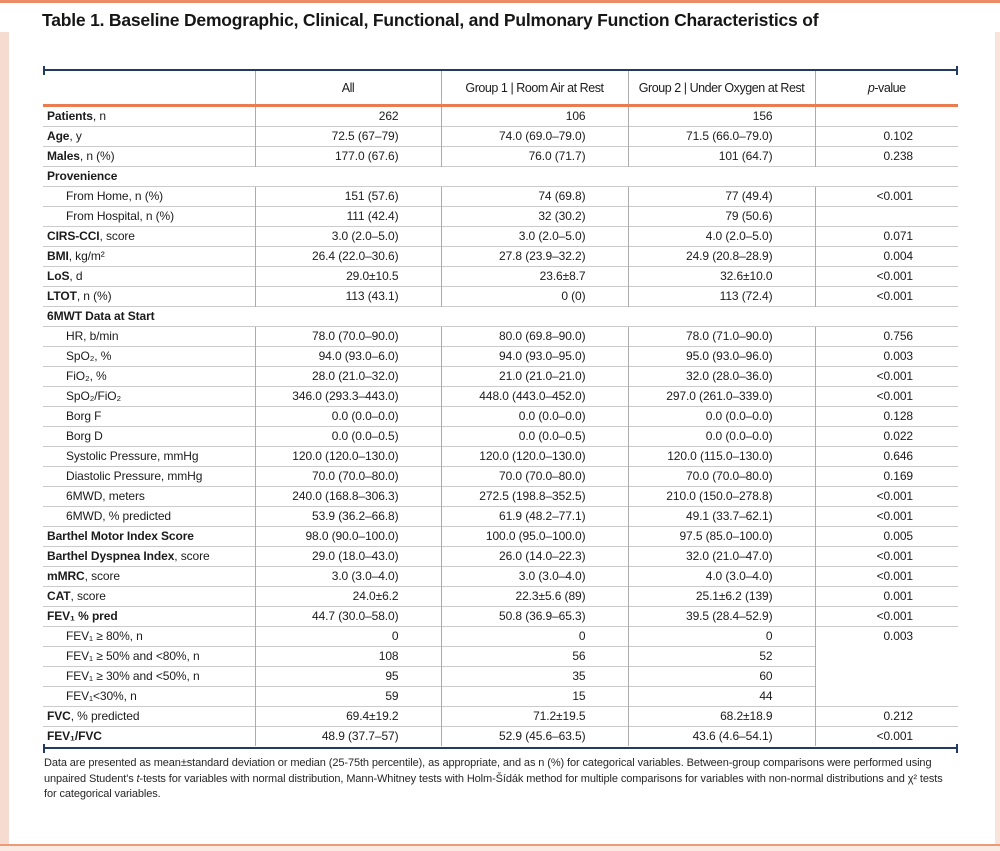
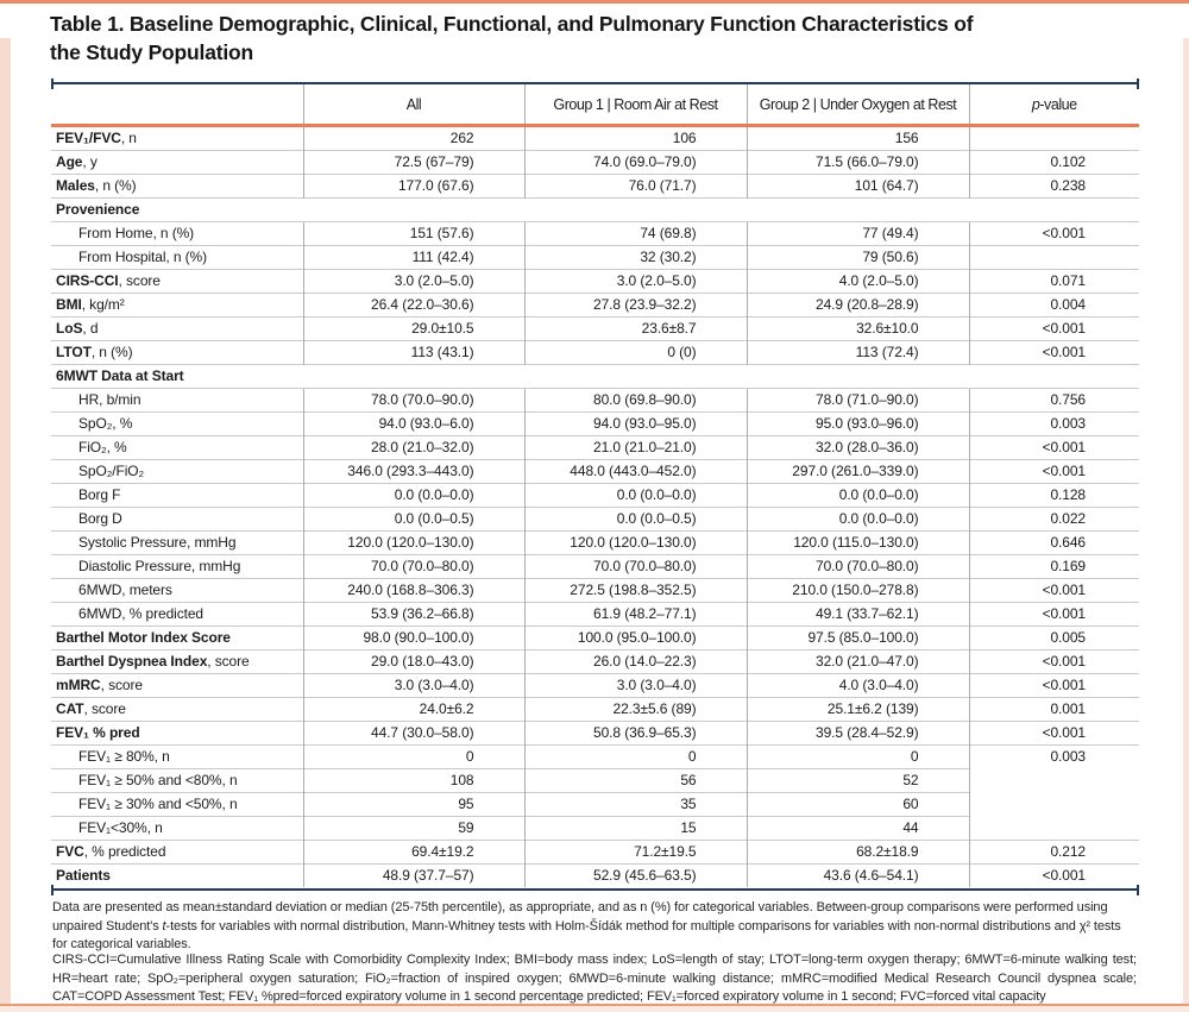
  Table 1. Baseline Demographic, Clinical, Functional, and Pulmonary Function Characteristics of
+ the Study Population
  	All	Group 1 | Room Air at Rest	Group 2 | Under Oxygen at Rest	p-value
- Patients, n	262	106	156
+ FEV₁/FVC, n	262	106	156
  Age, y	72.5 (67–79)	74.0 (69.0–79.0)	71.5 (66.0–79.0)	0.102
  Males, n (%)	177.0 (67.6)	76.0 (71.7)	101 (64.7)	0.238
  Provenience
  From Home, n (%)	151 (57.6)	74 (69.8)	77 (49.4)	<0.001
  From Hospital, n (%)	111 (42.4)	32 (30.2)	79 (50.6)
  CIRS-CCI, score	3.0 (2.0–5.0)	3.0 (2.0–5.0)	4.0 (2.0–5.0)	0.071
  BMI, kg/m²	26.4 (22.0–30.6)	27.8 (23.9–32.2)	24.9 (20.8–28.9)	0.004
  LoS, d	29.0±10.5	23.6±8.7	32.6±10.0	<0.001
  LTOT, n (%)	113 (43.1)	0 (0)	113 (72.4)	<0.001
  6MWT Data at Start
  HR, b/min	78.0 (70.0–90.0)	80.0 (69.8–90.0)	78.0 (71.0–90.0)	0.756
  SpO₂, %	94.0 (93.0–6.0)	94.0 (93.0–95.0)	95.0 (93.0–96.0)	0.003
  FiO₂, %	28.0 (21.0–32.0)	21.0 (21.0–21.0)	32.0 (28.0–36.0)	<0.001
  SpO₂/FiO₂	346.0 (293.3–443.0)	448.0 (443.0–452.0)	297.0 (261.0–339.0)	<0.001
  Borg F	0.0 (0.0–0.0)	0.0 (0.0–0.0)	0.0 (0.0–0.0)	0.128
  Borg D	0.0 (0.0–0.5)	0.0 (0.0–0.5)	0.0 (0.0–0.0)	0.022
  Systolic Pressure, mmHg	120.0 (120.0–130.0)	120.0 (120.0–130.0)	120.0 (115.0–130.0)	0.646
  Diastolic Pressure, mmHg	70.0 (70.0–80.0)	70.0 (70.0–80.0)	70.0 (70.0–80.0)	0.169
  6MWD, meters	240.0 (168.8–306.3)	272.5 (198.8–352.5)	210.0 (150.0–278.8)	<0.001
  6MWD, % predicted	53.9 (36.2–66.8)	61.9 (48.2–77.1)	49.1 (33.7–62.1)	<0.001
  Barthel Motor Index Score	98.0 (90.0–100.0)	100.0 (95.0–100.0)	97.5 (85.0–100.0)	0.005
  Barthel Dyspnea Index, score	29.0 (18.0–43.0)	26.0 (14.0–22.3)	32.0 (21.0–47.0)	<0.001
  mMRC, score	3.0 (3.0–4.0)	3.0 (3.0–4.0)	4.0 (3.0–4.0)	<0.001
  CAT, score	24.0±6.2	22.3±5.6 (89)	25.1±6.2 (139)	0.001
  FEV₁ % pred	44.7 (30.0–58.0)	50.8 (36.9–65.3)	39.5 (28.4–52.9)	<0.001
  FEV₁ ≥ 80%, n	0	0	0	0.003
  FEV₁ ≥ 50% and <80%, n	108	56	52
  FEV₁ ≥ 30% and <50%, n	95	35	60
  FEV₁<30%, n	59	15	44
  FVC, % predicted	69.4±19.2	71.2±19.5	68.2±18.9	0.212
- FEV₁/FVC	48.9 (37.7–57)	52.9 (45.6–63.5)	43.6 (4.6–54.1)	<0.001
+ Patients	48.9 (37.7–57)	52.9 (45.6–63.5)	43.6 (4.6–54.1)	<0.001
  Data are presented as mean±standard deviation or median (25-75th percentile), as appropriate, and as n (%) for categorical variables. Between-group comparisons were performed using unpaired Student's t-tests for variables with normal distribution, Mann-Whitney tests with Holm-Šídák method for multiple comparisons for variables with non-normal distributions and χ² tests for categorical variables.
+ CIRS-CCI=Cumulative Illness Rating Scale with Comorbidity Complexity Index; BMI=body mass index; LoS=length of stay; LTOT=long-term oxygen therapy; 6MWT=6-minute walking test; HR=heart rate; SpO₂=peripheral oxygen saturation; FiO₂=fraction of inspired oxygen; 6MWD=6-minute walking distance; mMRC=modified Medical Research Council dyspnea scale; CAT=COPD Assessment Test; FEV₁ %pred=forced expiratory volume in 1 second percentage predicted; FEV₁=forced expiratory volume in 1 second; FVC=forced vital capacity
